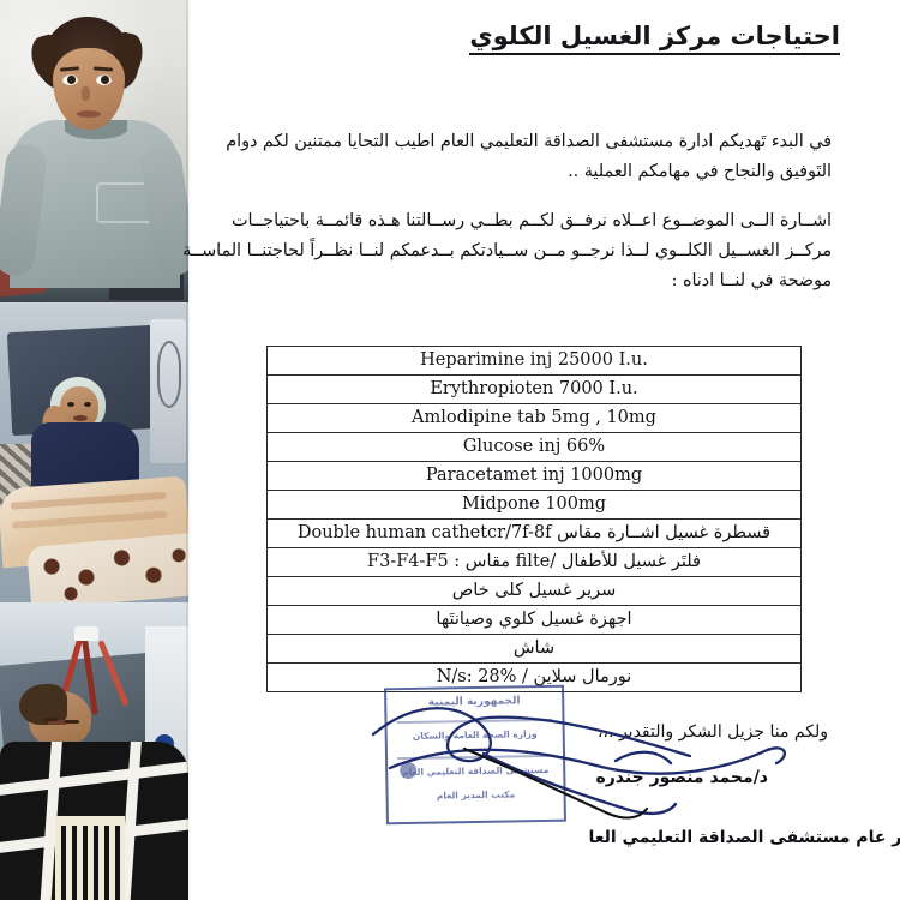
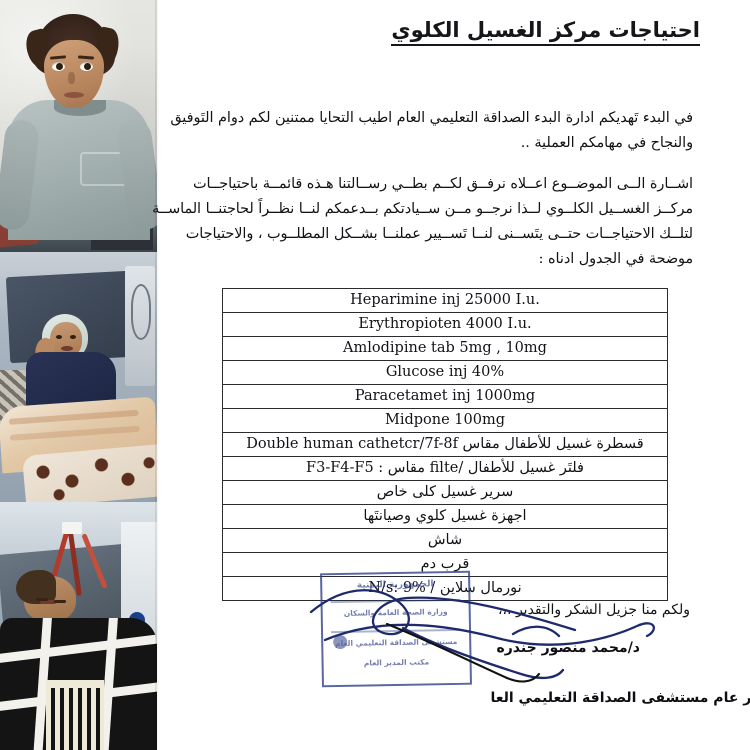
  احتياجات مركز الغسيل الكلوي
- في البدء تَهديكم ادارة مستشفى الصداقة التعليمي العام اطيب التحايا ممتنين لكم دوام التَوفيق والنجاح في مهامكم العملية ..
+ في البدء تَهديكم ادارة البدء الصداقة التعليمي العام اطيب التحايا ممتنين لكم دوام التَوفيق والنجاح في مهامكم العملية ..
  اشــارة الــى الموضــوع اعــلاه نرفــق لكــم بطــي رســالتنا هـذه قائمــة باحتياجــات
  مركــز الغســيل الكلــوي لــذا نرجــو مــن ســيادتكم بــدعمكم لنــا نظــراً لحاجتنــا الماســة
+ لتلــك الاحتياجــات حتــى يتَســنى لنــا تَســيير عملنــا بشــكل المطلــوب ، والاحتياجات
- موضحة في لنــا ادناه :
+ موضحة في الجدول ادناه :
  Heparimine inj 25000 I.u.
- Erythropioten 7000 I.u.
+ Erythropioten 4000 I.u.
  Amlodipine tab 5mg , 10mg
- Glucose inj 66%
+ Glucose inj 40%
  Paracetamet inj 1000mg
  Midpone 100mg
- قسطرة غسيل اشــارة مقاس Double human cathetcr/7f-8f
+ قسطرة غسيل للأطفال مقاس Double human cathetcr/7f-8f
  فلتَر غسيل للأطفال /filte مقاس : F3-F4-F5
  سرير غسيل كلى خاص
  اجهزة غسيل كلوي وصيانتَها
  شاش
+ قرب دم
- نورمال سلاين / N/s: 28%
+ نورمال سلاين / N/s: 9%
  ولكم منا جزيل الشكر والتقدير
  د/محمد منصور جندره
  ر عام مستشفى الصداقة التعليمي العا
  الجمهورية اليمنية
  وزارة الصحة العامة والسكان
  مستشى الصداقة التعليمي العام
  مكتب المدير العام
